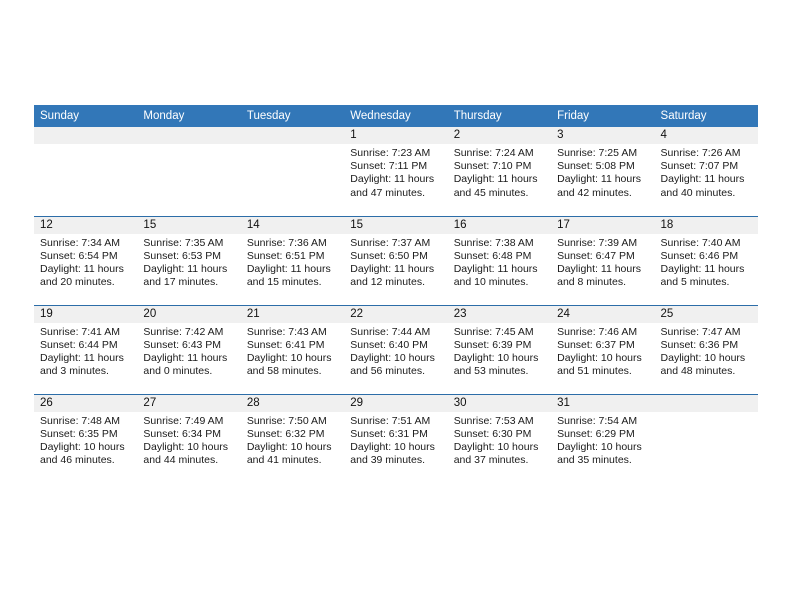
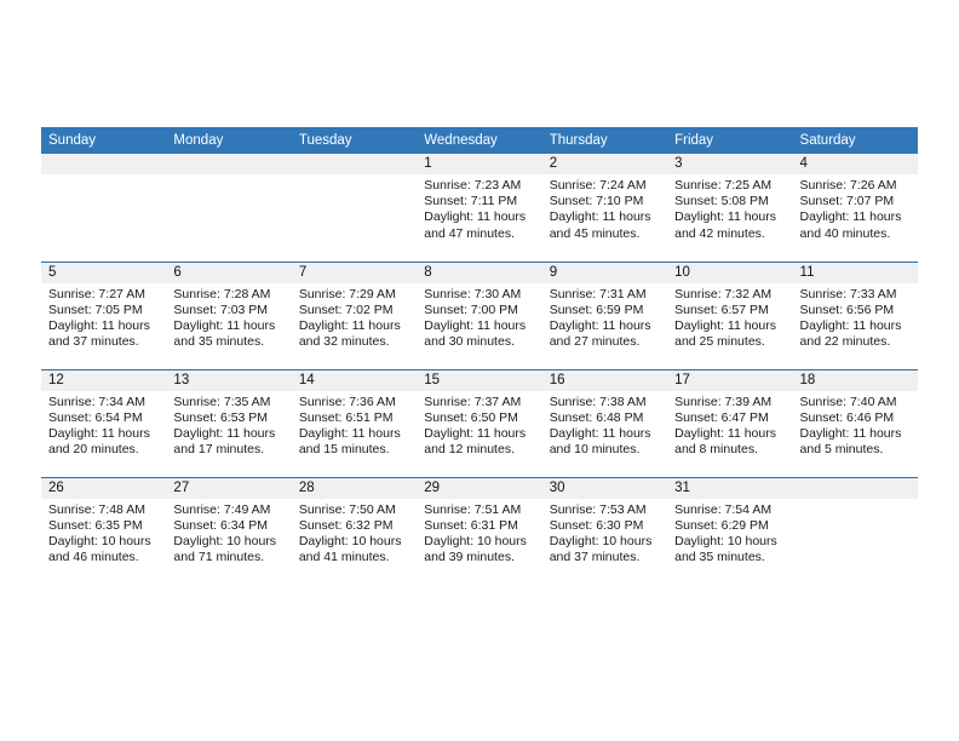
  Sunday	Monday	Tuesday	Wednesday	Thursday	Friday	Saturday
  			1 Sunrise: 7:23 AM Sunset: 7:11 PM Daylight: 11 hours and 47 minutes.	2 Sunrise: 7:24 AM Sunset: 7:10 PM Daylight: 11 hours and 45 minutes.	3 Sunrise: 7:25 AM Sunset: 5:08 PM Daylight: 11 hours and 42 minutes.	4 Sunrise: 7:26 AM Sunset: 7:07 PM Daylight: 11 hours and 40 minutes.
+ 5 Sunrise: 7:27 AM Sunset: 7:05 PM Daylight: 11 hours and 37 minutes.	6 Sunrise: 7:28 AM Sunset: 7:03 PM Daylight: 11 hours and 35 minutes.	7 Sunrise: 7:29 AM Sunset: 7:02 PM Daylight: 11 hours and 32 minutes.	8 Sunrise: 7:30 AM Sunset: 7:00 PM Daylight: 11 hours and 30 minutes.	9 Sunrise: 7:31 AM Sunset: 6:59 PM Daylight: 11 hours and 27 minutes.	10 Sunrise: 7:32 AM Sunset: 6:57 PM Daylight: 11 hours and 25 minutes.	11 Sunrise: 7:33 AM Sunset: 6:56 PM Daylight: 11 hours and 22 minutes.
- 12 Sunrise: 7:34 AM Sunset: 6:54 PM Daylight: 11 hours and 20 minutes.	15 Sunrise: 7:35 AM Sunset: 6:53 PM Daylight: 11 hours and 17 minutes.	14 Sunrise: 7:36 AM Sunset: 6:51 PM Daylight: 11 hours and 15 minutes.	15 Sunrise: 7:37 AM Sunset: 6:50 PM Daylight: 11 hours and 12 minutes.	16 Sunrise: 7:38 AM Sunset: 6:48 PM Daylight: 11 hours and 10 minutes.	17 Sunrise: 7:39 AM Sunset: 6:47 PM Daylight: 11 hours and 8 minutes.	18 Sunrise: 7:40 AM Sunset: 6:46 PM Daylight: 11 hours and 5 minutes.
+ 12 Sunrise: 7:34 AM Sunset: 6:54 PM Daylight: 11 hours and 20 minutes.	13 Sunrise: 7:35 AM Sunset: 6:53 PM Daylight: 11 hours and 17 minutes.	14 Sunrise: 7:36 AM Sunset: 6:51 PM Daylight: 11 hours and 15 minutes.	15 Sunrise: 7:37 AM Sunset: 6:50 PM Daylight: 11 hours and 12 minutes.	16 Sunrise: 7:38 AM Sunset: 6:48 PM Daylight: 11 hours and 10 minutes.	17 Sunrise: 7:39 AM Sunset: 6:47 PM Daylight: 11 hours and 8 minutes.	18 Sunrise: 7:40 AM Sunset: 6:46 PM Daylight: 11 hours and 5 minutes.
- 19 Sunrise: 7:41 AM Sunset: 6:44 PM Daylight: 11 hours and 3 minutes.	20 Sunrise: 7:42 AM Sunset: 6:43 PM Daylight: 11 hours and 0 minutes.	21 Sunrise: 7:43 AM Sunset: 6:41 PM Daylight: 10 hours and 58 minutes.	22 Sunrise: 7:44 AM Sunset: 6:40 PM Daylight: 10 hours and 56 minutes.	23 Sunrise: 7:45 AM Sunset: 6:39 PM Daylight: 10 hours and 53 minutes.	24 Sunrise: 7:46 AM Sunset: 6:37 PM Daylight: 10 hours and 51 minutes.	25 Sunrise: 7:47 AM Sunset: 6:36 PM Daylight: 10 hours and 48 minutes.
- 26 Sunrise: 7:48 AM Sunset: 6:35 PM Daylight: 10 hours and 46 minutes.	27 Sunrise: 7:49 AM Sunset: 6:34 PM Daylight: 10 hours and 44 minutes.	28 Sunrise: 7:50 AM Sunset: 6:32 PM Daylight: 10 hours and 41 minutes.	29 Sunrise: 7:51 AM Sunset: 6:31 PM Daylight: 10 hours and 39 minutes.	30 Sunrise: 7:53 AM Sunset: 6:30 PM Daylight: 10 hours and 37 minutes.	31 Sunrise: 7:54 AM Sunset: 6:29 PM Daylight: 10 hours and 35 minutes.
+ 26 Sunrise: 7:48 AM Sunset: 6:35 PM Daylight: 10 hours and 46 minutes.	27 Sunrise: 7:49 AM Sunset: 6:34 PM Daylight: 10 hours and 71 minutes.	28 Sunrise: 7:50 AM Sunset: 6:32 PM Daylight: 10 hours and 41 minutes.	29 Sunrise: 7:51 AM Sunset: 6:31 PM Daylight: 10 hours and 39 minutes.	30 Sunrise: 7:53 AM Sunset: 6:30 PM Daylight: 10 hours and 37 minutes.	31 Sunrise: 7:54 AM Sunset: 6:29 PM Daylight: 10 hours and 35 minutes.
